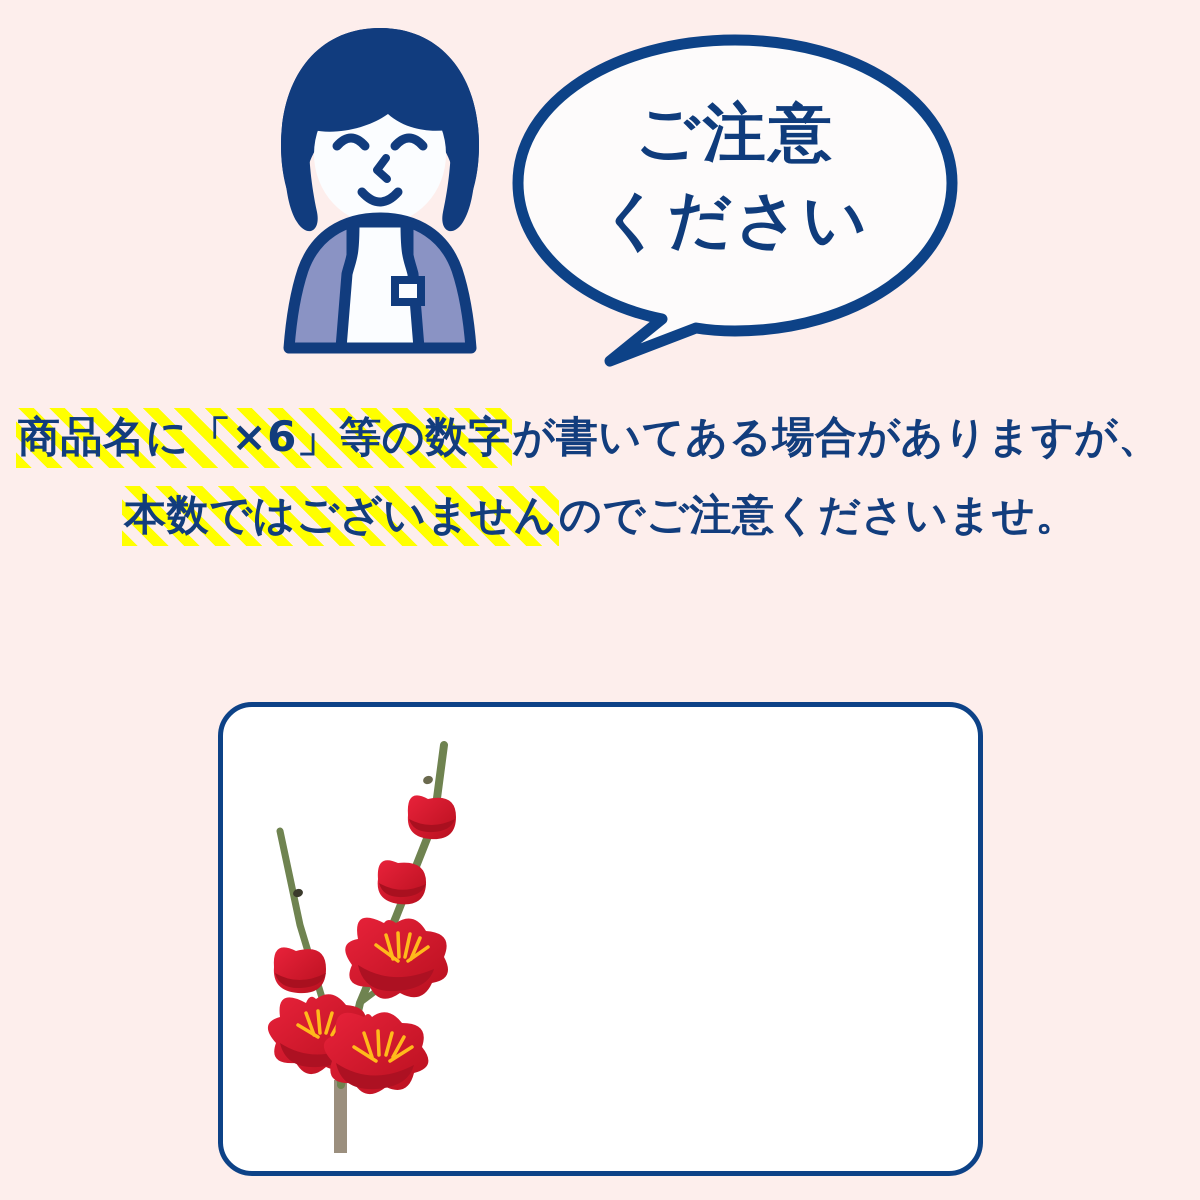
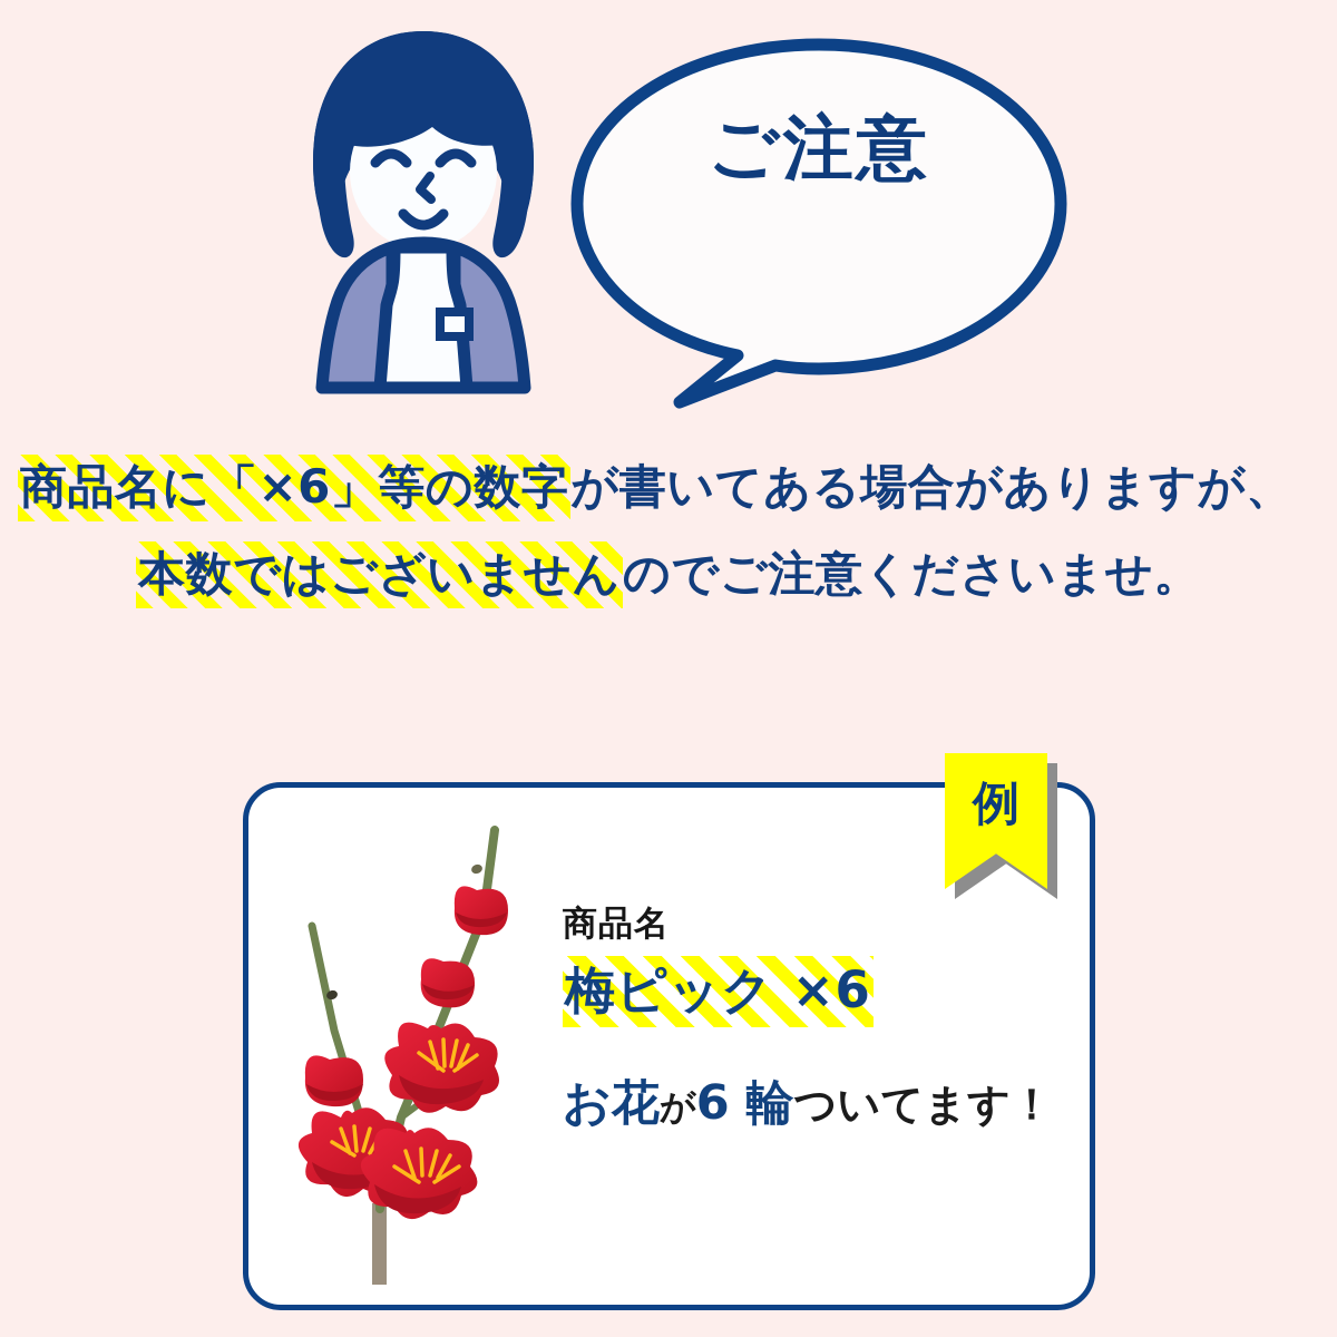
  ご注意
- ください
  商品名に「×6」等の数字が書いてある場合がありますが、
  本数ではございませんのでご注意くださいませ。
+ 例
+ 商品名
+ 梅ピック ×6
+ お花が6 輪ついてます！
